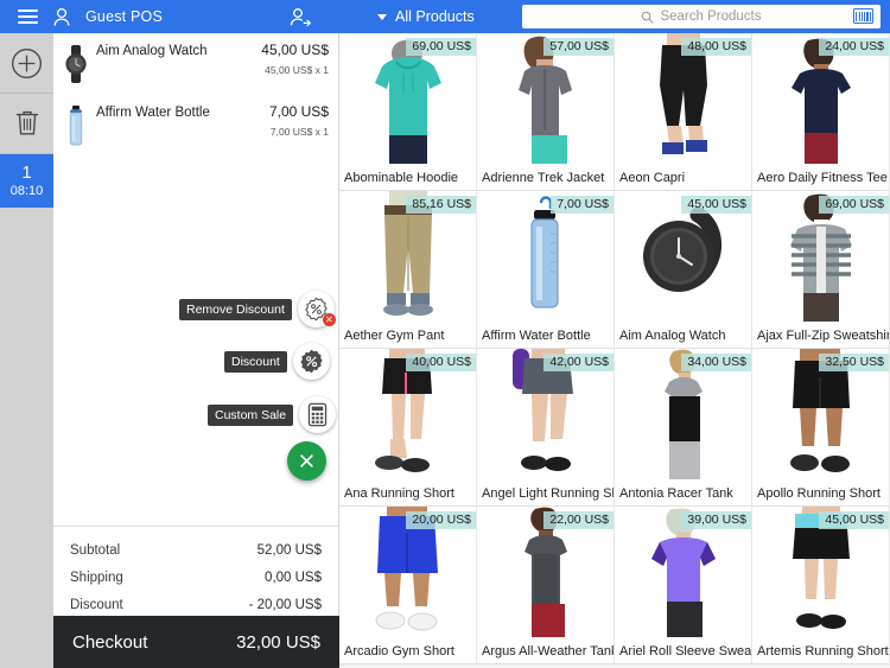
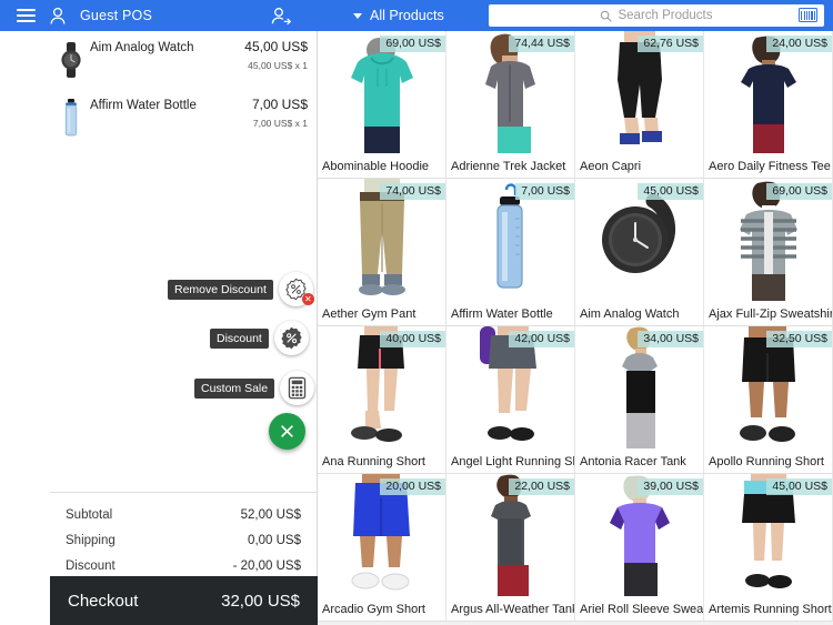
  Guest POS
  All Products
  Search Products
- 1
- 08:10
  Aim Analog Watch
  45,00 US$
  45,00 US$ x 1
  Affirm Water Bottle
  7,00 US$
  7,00 US$ x 1
  Subtotal
  52,00 US$
  Shipping
  0,00 US$
  Discount
  - 20,00 US$
  Checkout
  32,00 US$
  Remove Discount
  ✕
  Discount
  Custom Sale
  69,00 US$
  Abominable Hoodie
- 57,00 US$
+ 74,44 US$
  Adrienne Trek Jacket
- 48,00 US$
+ 62,76 US$
  Aeon Capri
  24,00 US$
  Aero Daily Fitness Tee
- 85,16 US$
+ 74,00 US$
  Aether Gym Pant
  7,00 US$
  Affirm Water Bottle
  45,00 US$
  Aim Analog Watch
  69,00 US$
  Ajax Full-Zip Sweatshir
  40,00 US$
  Ana Running Short
  42,00 US$
  Angel Light Running S
  34,00 US$
  Antonia Racer Tank
  32,50 US$
  Apollo Running Short
  20,00 US$
  Arcadio Gym Short
  22,00 US$
  Argus All-Weather Tan
  39,00 US$
  Ariel Roll Sleeve Swea
  45,00 US$
  Artemis Running Short
